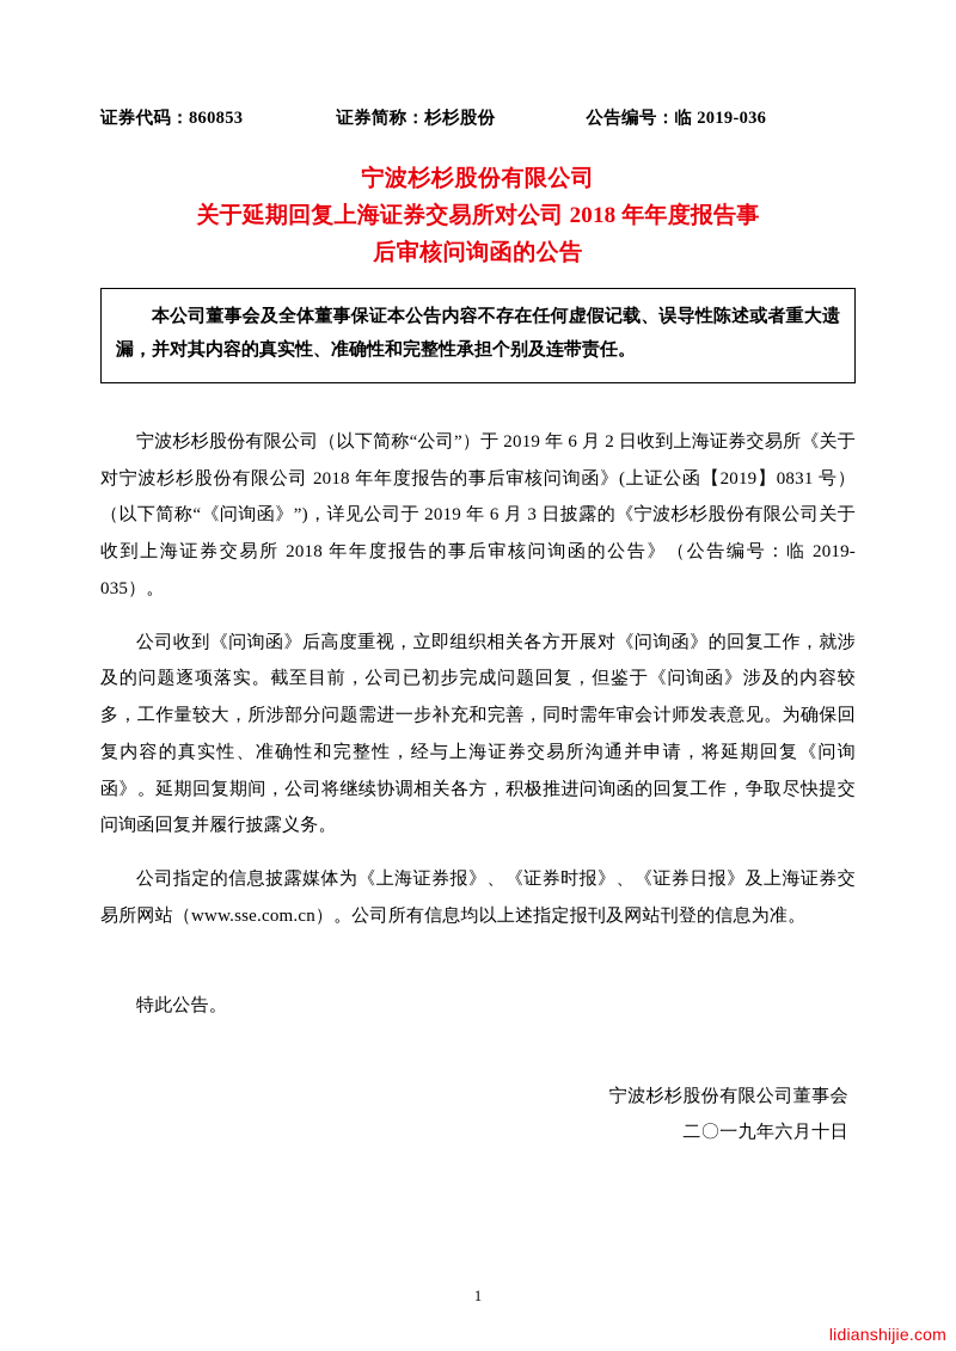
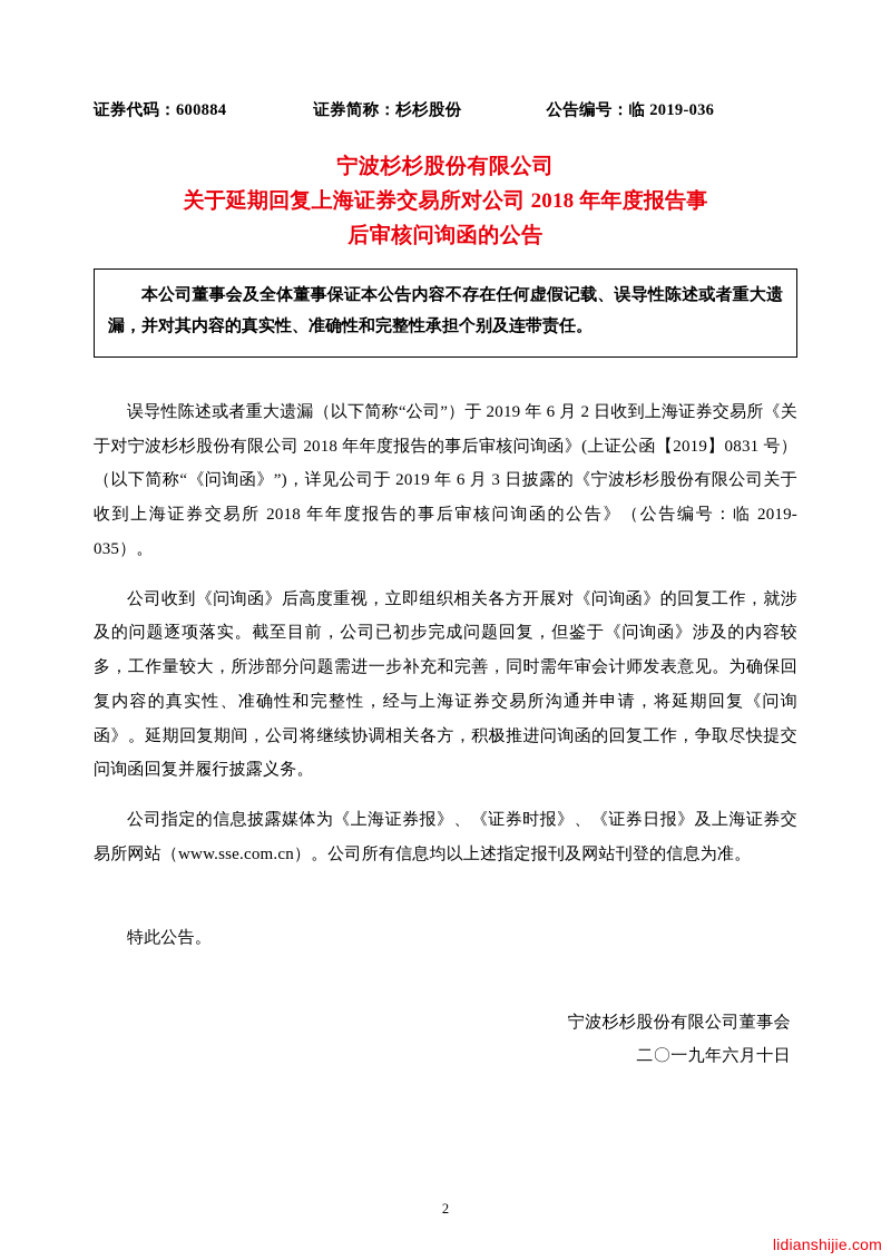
- 证券代码：860853
+ 证券代码：600884
  证券简称：杉杉股份
  公告编号：临 2019-036
  宁波杉杉股份有限公司
  关于延期回复上海证券交易所对公司 2018 年年度报告事
  后审核问询函的公告
  本公司董事会及全体董事保证本公告内容不存在任何虚假记载、误导性陈述或者重大遗漏，并对其内容的真实性、准确性和完整性承担个别及连带责任。
- 宁波杉杉股份有限公司（以下简称“公司”）于 2019 年 6 月 2 日收到上海证券交易所《关于对宁波杉杉股份有限公司 2018 年年度报告的事后审核问询函》(上证公函【2019】0831 号）（以下简称“《问询函》”)，详见公司于 2019 年 6 月 3 日披露的《宁波杉杉股份有限公司关于收到上海证券交易所 2018 年年度报告的事后审核问询函的公告》（公告编号：临 2019-035）。
+ 误导性陈述或者重大遗漏（以下简称“公司”）于 2019 年 6 月 2 日收到上海证券交易所《关于对宁波杉杉股份有限公司 2018 年年度报告的事后审核问询函》(上证公函【2019】0831 号）（以下简称“《问询函》”)，详见公司于 2019 年 6 月 3 日披露的《宁波杉杉股份有限公司关于收到上海证券交易所 2018 年年度报告的事后审核问询函的公告》（公告编号：临 2019-035）。
  公司收到《问询函》后高度重视，立即组织相关各方开展对《问询函》的回复工作，就涉及的问题逐项落实。截至目前，公司已初步完成问题回复，但鉴于《问询函》涉及的内容较多，工作量较大，所涉部分问题需进一步补充和完善，同时需年审会计师发表意见。为确保回复内容的真实性、准确性和完整性，经与上海证券交易所沟通并申请，将延期回复《问询函》。延期回复期间，公司将继续协调相关各方，积极推进问询函的回复工作，争取尽快提交问询函回复并履行披露义务。
  公司指定的信息披露媒体为《上海证券报》、《证券时报》、《证券日报》及上海证券交易所网站（www.sse.com.cn）。公司所有信息均以上述指定报刊及网站刊登的信息为准。
  特此公告。
  宁波杉杉股份有限公司董事会
  二〇一九年六月十日
- 1
+ 2
  lidianshijie.com
